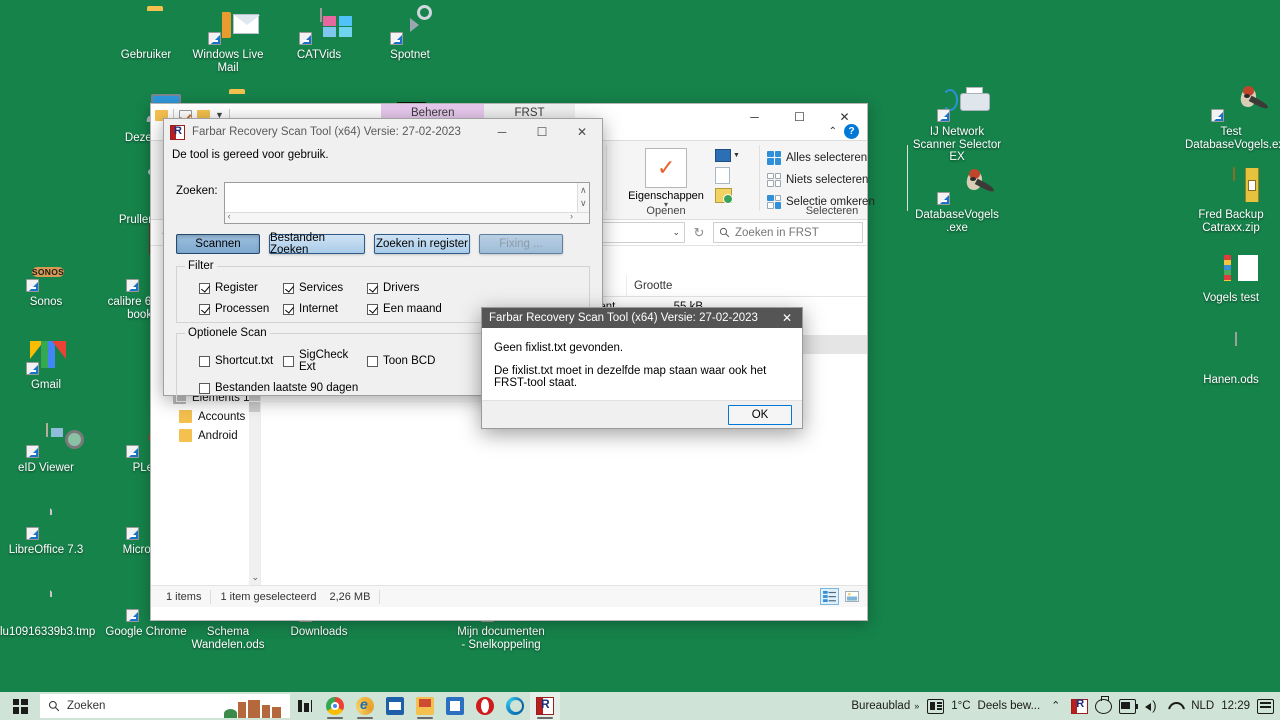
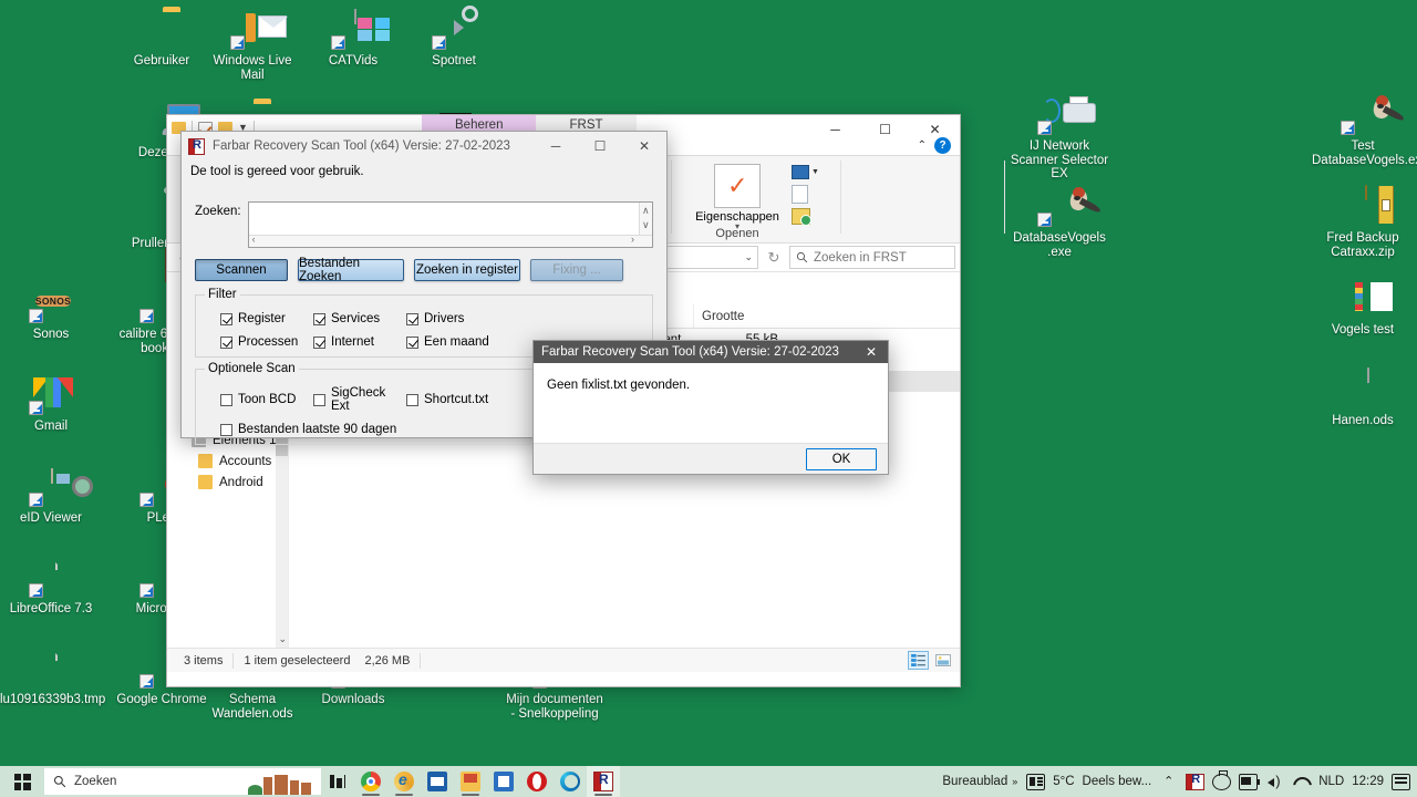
  Gebruiker
  Windows Live Mail
  CATVids
  Spotnet
  SONOS
  Sonos
  Gmail
  eID Viewer
  LibreOffice 7.3
  lu10916339b3.tmp
  Google Chrome
  Schema Wandelen.ods
  Downloads
  Mijn documenten - Snelkoppeling
  IJ Network Scanner Selector EX
  Test DatabaseVogels.e
  DatabaseVogels .exe
  Fred Backup Catraxx.zip
  Vogels test
  Hanen.ods
  ▼
  Beheren
  FRST
  ─
  ☐
  ✕
  ⌃
  ?
  ✓
  Eigenschappen
  ▾
  Openen
- Alles selecteren
- Niets selecteren
- Selectie omkeren
- Selecteren
  ⌄
  ↻
  Zoeken in FRST
  Accounts
  Android
  ⌄
  Grootte
- 1 items
+ 3 items
  1 item geselecteerd
  2,26 MB
  Farbar Recovery Scan Tool (x64) Versie: 27-02-2023
  ─
  ☐
  ✕
  De tool is gereed voor gebruik.
  Zoeken:
  ∧
  ∨
  ‹
  ›
  Scannen
  Bestanden Zoeken
  Zoeken in register
  Fixing ...
  Filter
  Register
  Services
  Drivers
  Processen
  Internet
  Een maand
  Optionele Scan
- Shortcut.txt
+ Toon BCD
  SigCheck Ext
- Toon BCD
+ Shortcut.txt
  Bestanden laatste 90 dagen
  Farbar Recovery Scan Tool (x64) Versie: 27-02-2023
  ✕
  Geen fixlist.txt gevonden.
- De fixlist.txt moet in dezelfde map staan waar ook het FRST-tool staat.
  OK
  Zoeken
  Bureaublad
  »
- 1°C
+ 5°C
  Deels bew...
  ⌃
  NLD
  12:29
